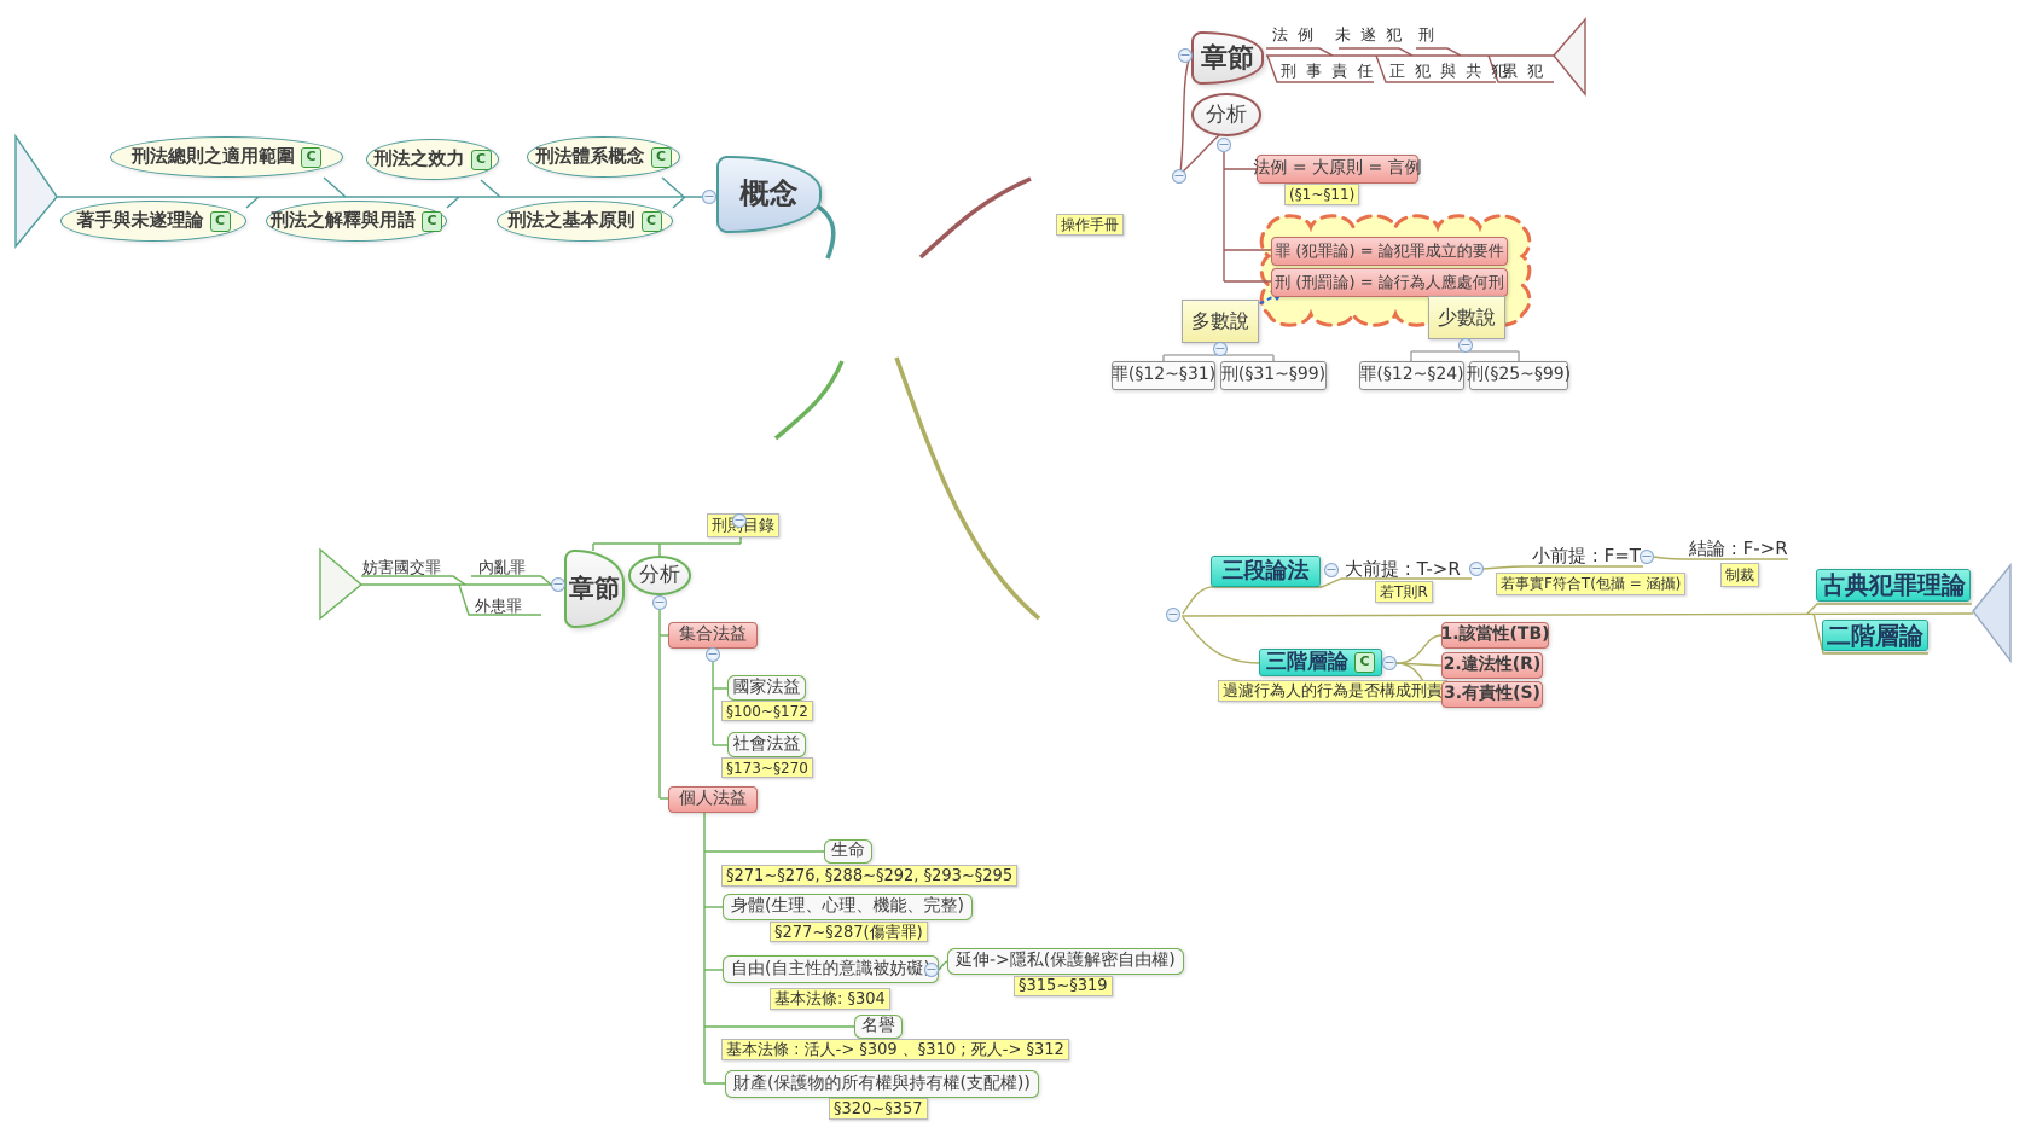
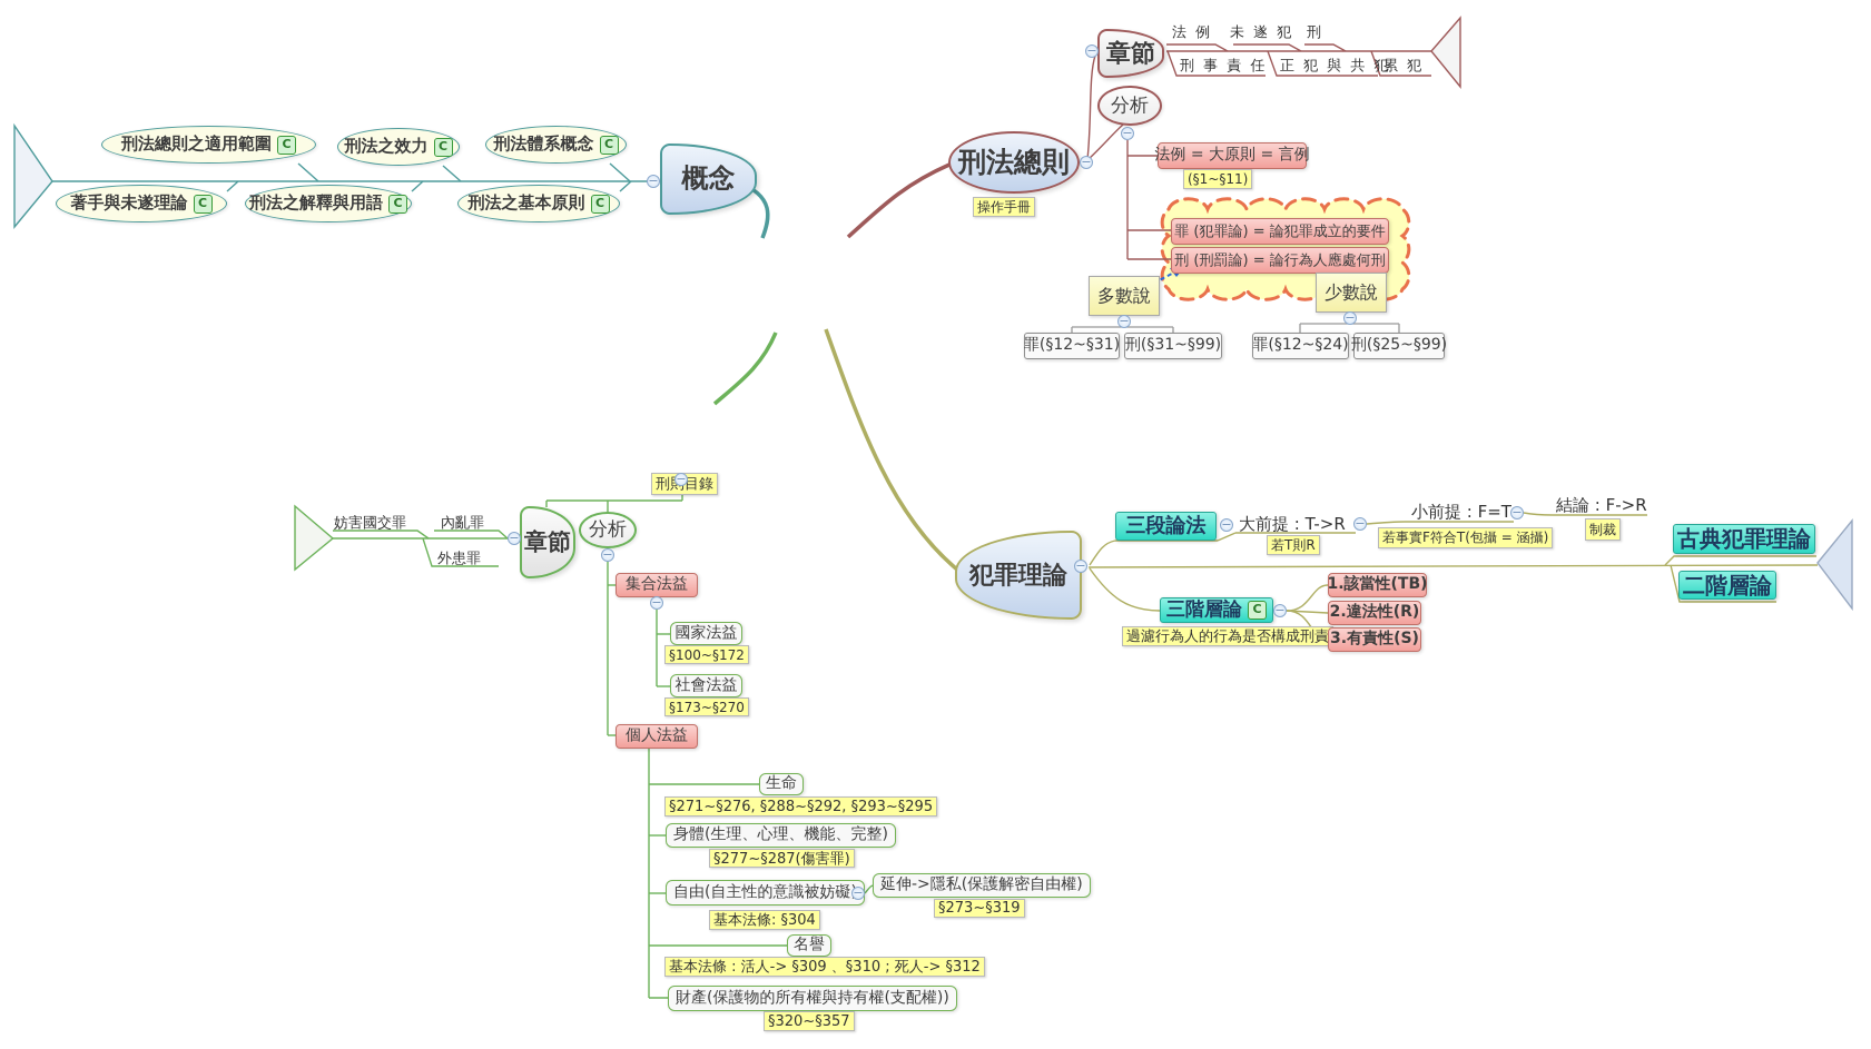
  概念
  刑法總則之適用範圍
  C
  刑法之效力
  C
  刑法體系概念
  C
  著手與未遂理論
  C
  刑法之解釋與用語
  C
  刑法之基本原則
  C
+ 刑法總則
  操作手冊
  章節
  法 例
  未 遂 犯
  刑
  刑 事 責 任
  正 犯 與 共 犯
  累 犯
  分析
  法例 = 大原則 = 言例
  (§1~§11)
  罪 (犯罪論) = 論犯罪成立的要件
  刑 (刑罰論) = 論行為人應處何刑
  多數說
  少數說
  罪(§12~§31)
  刑(§31~§99)
  罪(§12~§24)
  刑(§25~§99)
  刑目錄
  章節
  妨害國交罪
  內亂罪
  外患罪
  分析
  集合法益
  國家法益
  §100~§172
  社會法益
  §173~§270
  個人法益
  生命
  §271~§276, §288~§292, §293~§295
  身體(生理、心理、機能、完整)
  §277~§287(傷害罪)
  自由(自主性的意識被妨礙
  基本法條: §304
  延伸->隱私(保護解密自由權)
- §315~§319
+ §273~§319
  名譽
  基本法條 : 活人-> §309 、§310 ; 死人-> §312
  財產(保護物的所有權與持有權(支配權))
  §320~§357
+ 犯罪理論
  三段論法
  大前提 : T->R
  若T則R
  小前提 : F=T
  若事實F符合T(包攝 = 涵攝)
  結論 : F->R
  制裁
  古典犯罪理論
  二階層論
  三階層論
  C
  過濾行為人的行為是否構成刑責
  1.該當性(TB)
  2.違法性(R)
  3.有責性(S)
  −
  −
  −
  −
  −
  −
  −
  −
  −
  −
  −
  −
  −
  −
  −
  −
